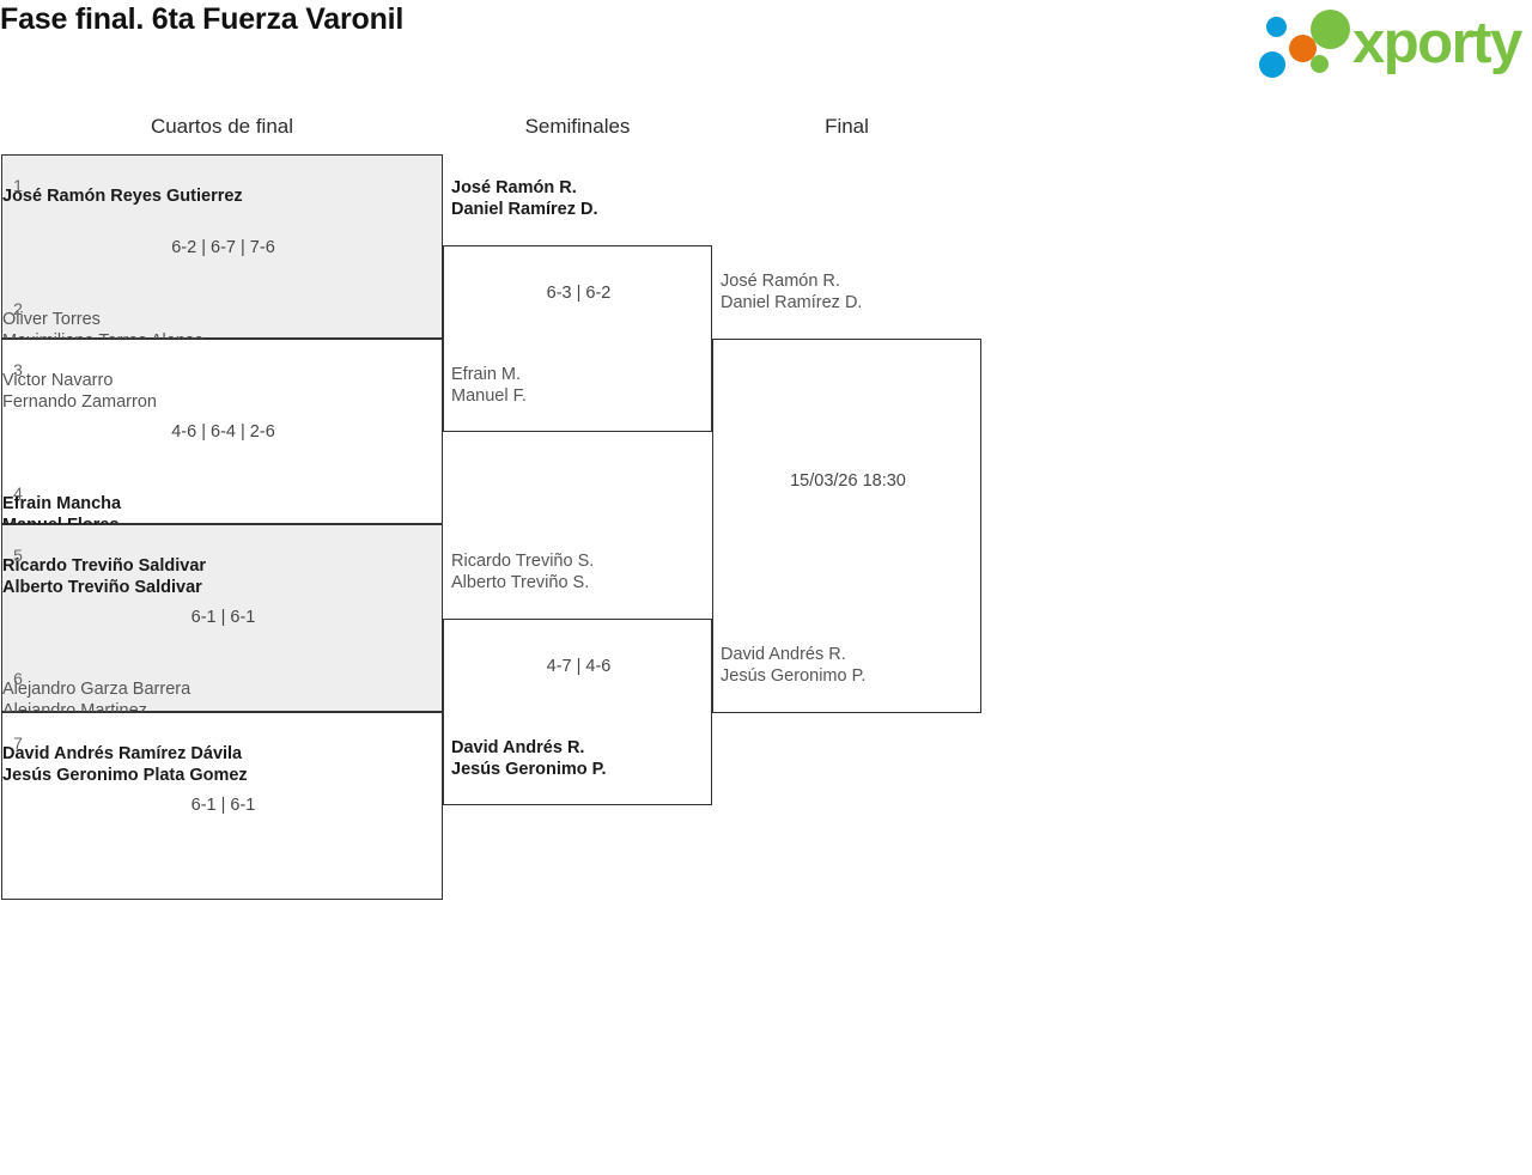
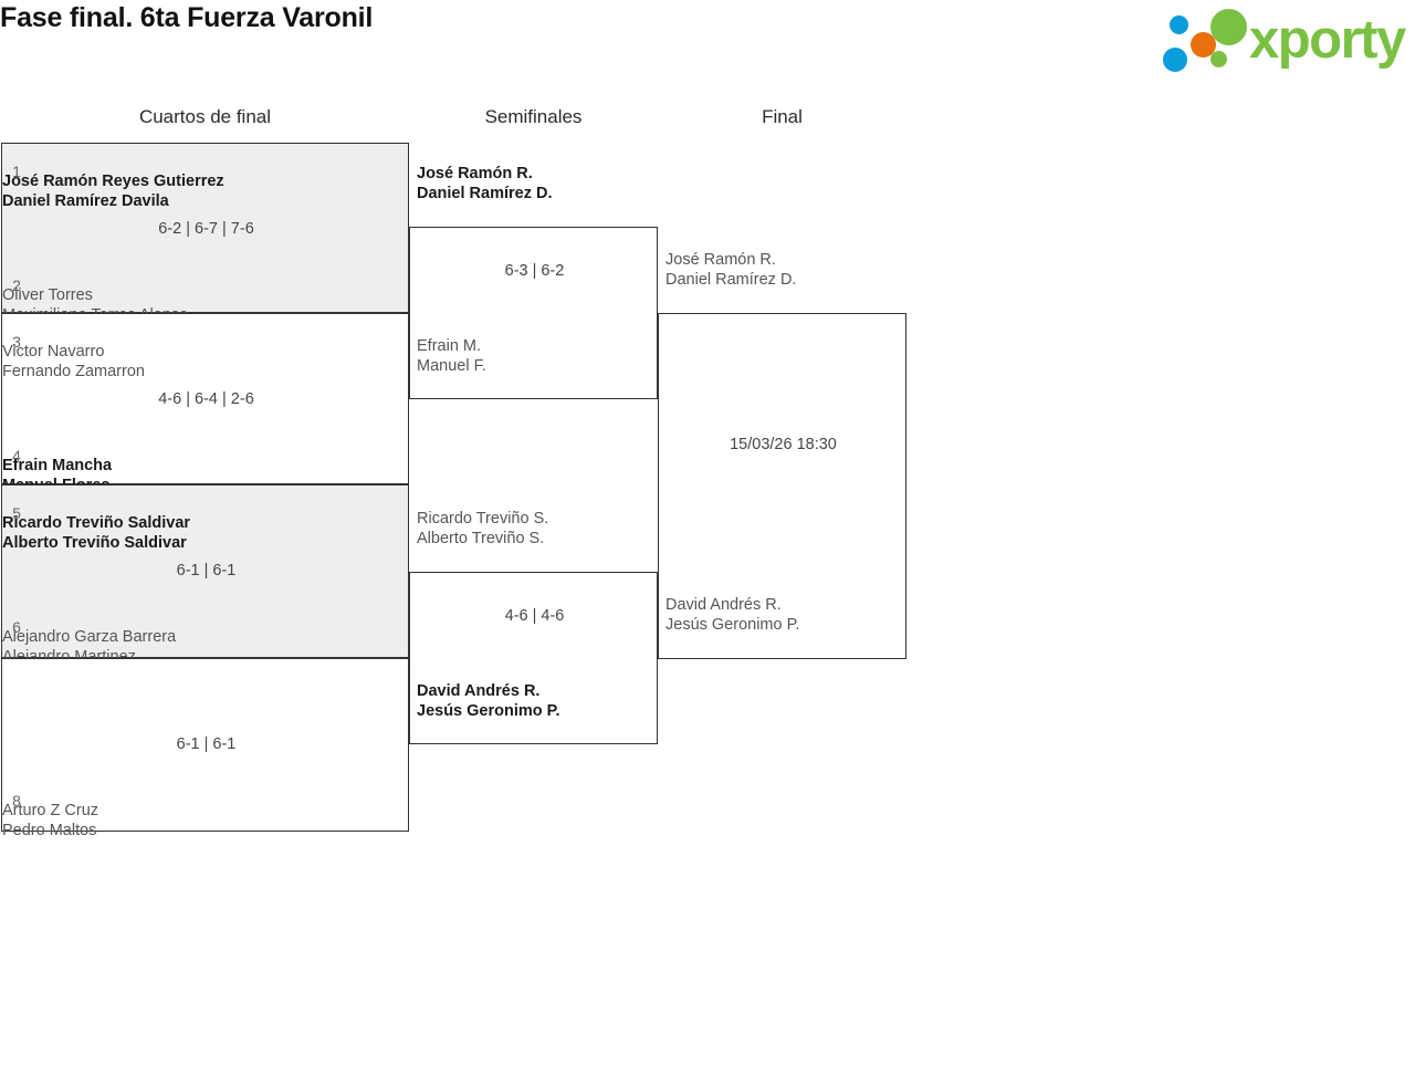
  Fase final. 6ta Fuerza Varonil
  xporty
  Cuartos de final
  Semifinales
  Final
  1
  José Ramón Reyes Gutierrez
+ Daniel Ramírez Davila
  6-2 | 6-7 | 7-6
  2
  Oliver Torres
  3
  Victor Navarro
  Fernando Zamarron
  4-6 | 6-4 | 2-6
  4
  Efrain Mancha
  5
  Ricardo Treviño Saldivar
  Alberto Treviño Saldivar
  6-1 | 6-1
  6
  Alejandro Garza Barrera
  Alejandro Martinez
- 7
- David Andrés Ramírez Dávila
- Jesús Geronimo Plata Gomez
  6-1 | 6-1
+ 8
+ Arturo Z Cruz
+ Pedro Maltos
  José Ramón R.
  Daniel Ramírez D.
  6-3 | 6-2
  Efrain M.
  Manuel F.
  Ricardo Treviño S.
  Alberto Treviño S.
- 4-7 | 4-6
+ 4-6 | 4-6
  David Andrés R.
  Jesús Geronimo P.
  José Ramón R.
  Daniel Ramírez D.
  15/03/26 18:30
  David Andrés R.
  Jesús Geronimo P.
